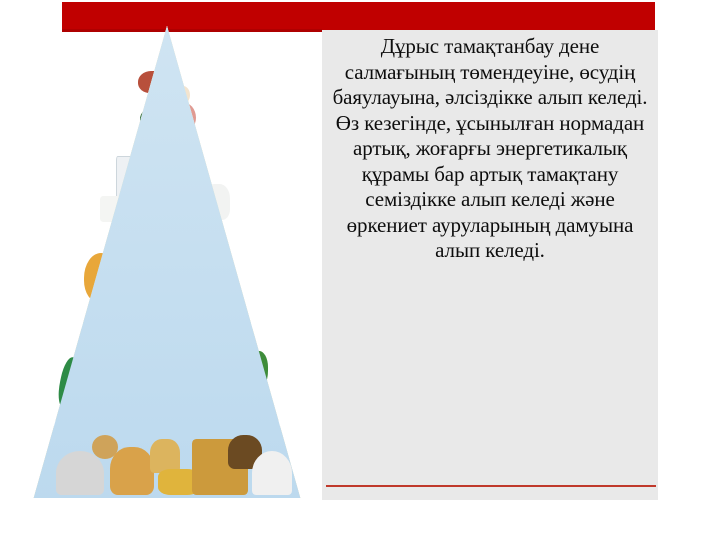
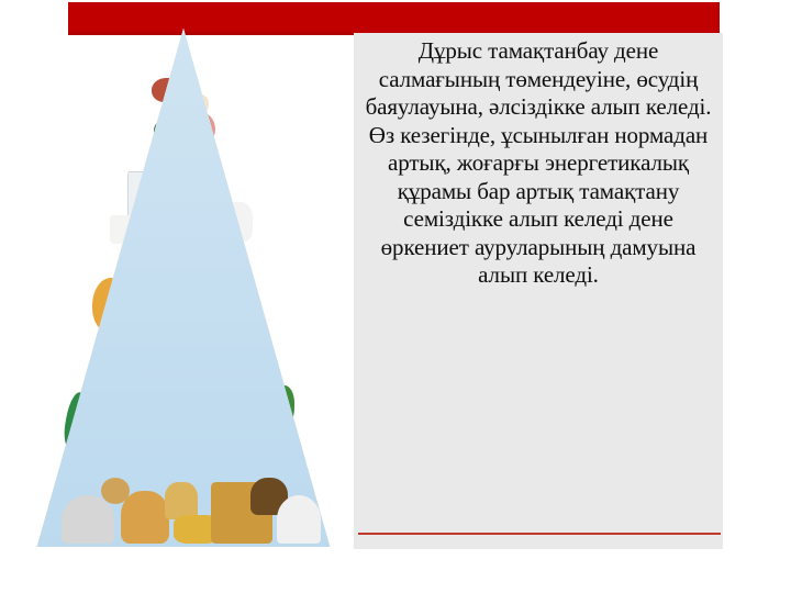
- Дұрыс тамақтанбау дене салмағының төмендеуіне, өсудің баяулауына, әлсіздікке алып келеді. Өз кезегінде, ұсынылған нормадан артық, жоғарғы энергетикалық құрамы бар артық тамақтану семіздікке алып келеді және өркениет ауруларының дамуына алып келеді.
+ Дұрыс тамақтанбау дене салмағының төмендеуіне, өсудің баяулауына, әлсіздікке алып келеді. Өз кезегінде, ұсынылған нормадан артық, жоғарғы энергетикалық құрамы бар артық тамақтану семіздікке алып келеді дене өркениет ауруларының дамуына алып келеді.
